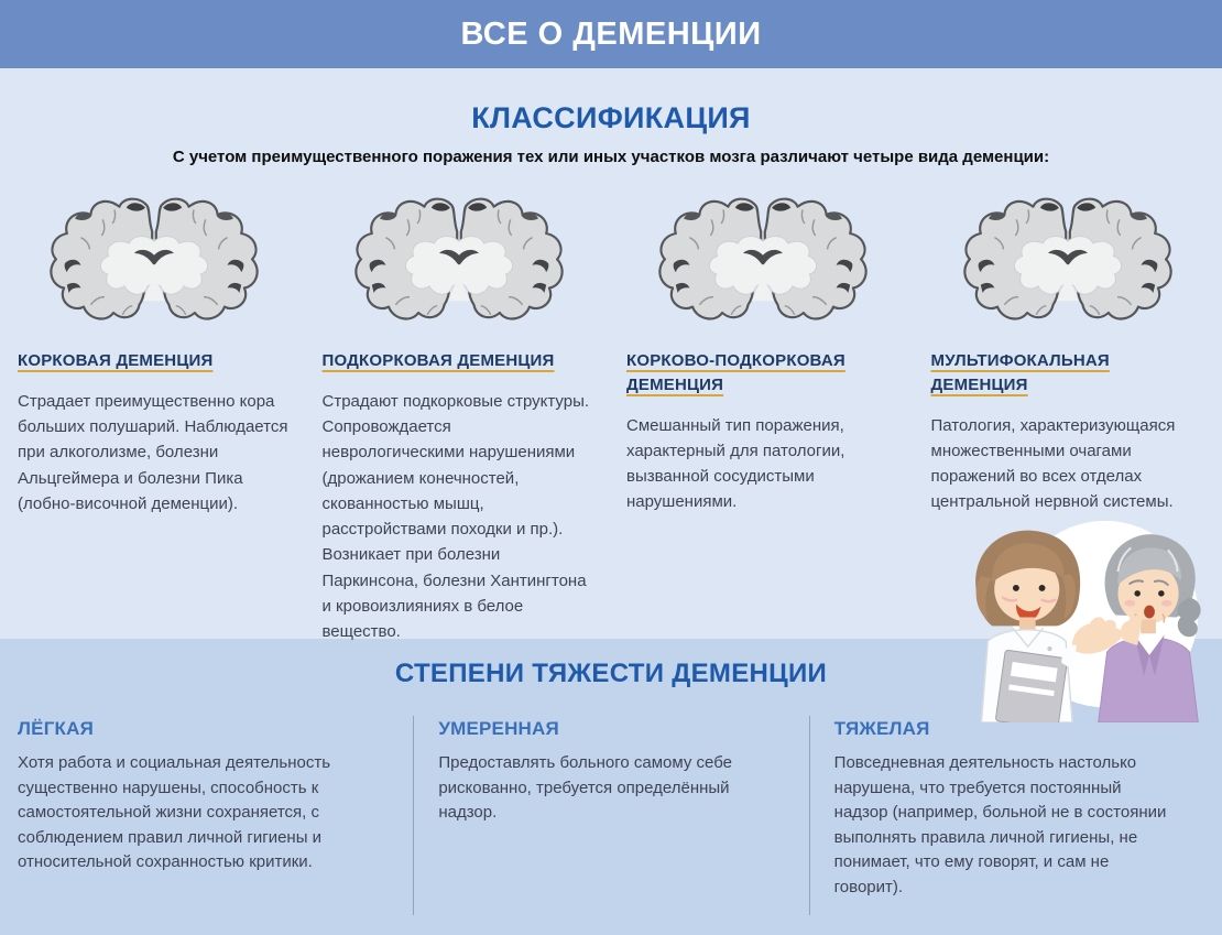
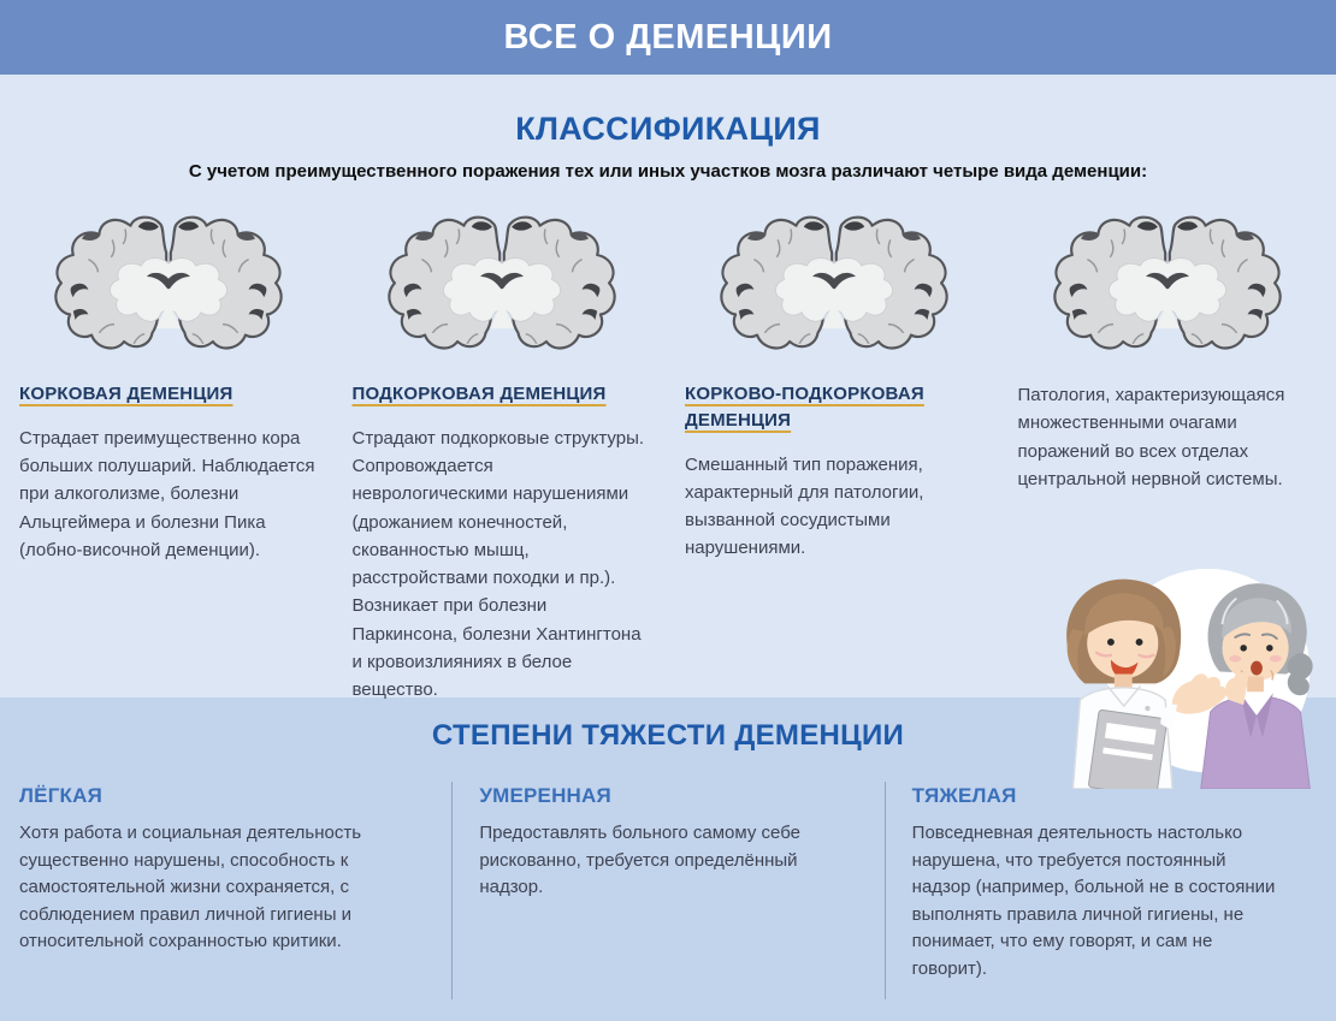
  ВСЕ О ДЕМЕНЦИИ
  КЛАССИФИКАЦИЯ
  С учетом преимущественного поражения тех или иных участков мозга различают четыре вида деменции:
  КОРКОВАЯ ДЕМЕНЦИЯ
  Страдает преимущественно кора больших полушарий. Наблюдается при алкоголизме, болезни Альцгеймера и болезни Пика (лобно-височной деменции).
  ПОДКОРКОВАЯ ДЕМЕНЦИЯ
  Страдают подкорковые структуры. Сопровождается неврологическими нарушениями (дрожанием конечностей, скованностью мышц, расстройствами походки и пр.). Возникает при болезни Паркинсона, болезни Хантингтона и кровоизлияниях в белое вещество.
  КОРКОВО-ПОДКОРКОВАЯ ДЕМЕНЦИЯ
  Смешанный тип поражения, характерный для патологии, вызванной сосудистыми нарушениями.
- МУЛЬТИФОКАЛЬНАЯ ДЕМЕНЦИЯ
  Патология, характеризующаяся множественными очагами поражений во всех отделах центральной нервной системы.
  СТЕПЕНИ ТЯЖЕСТИ ДЕМЕНЦИИ
  ЛЁГКАЯ
  Хотя работа и социальная деятельность существенно нарушены, способность к самостоятельной жизни сохраняется, с соблюдением правил личной гигиены и относительной сохранностью критики.
  УМЕРЕННАЯ
  Предоставлять больного самому себе рискованно, требуется определённый надзор.
  ТЯЖЕЛАЯ
  Повседневная деятельность настолько нарушена, что требуется постоянный надзор (например, больной не в состоянии выполнять правила личной гигиены, не понимает, что ему говорят, и сам не говорит).
